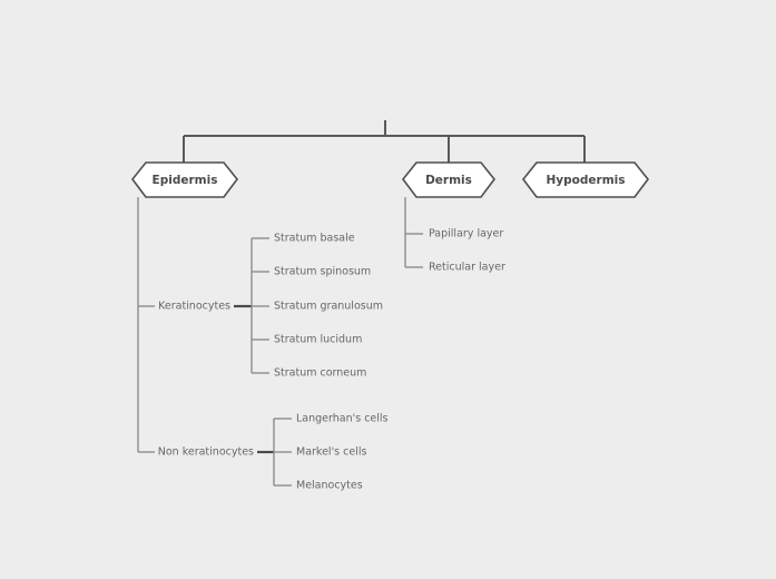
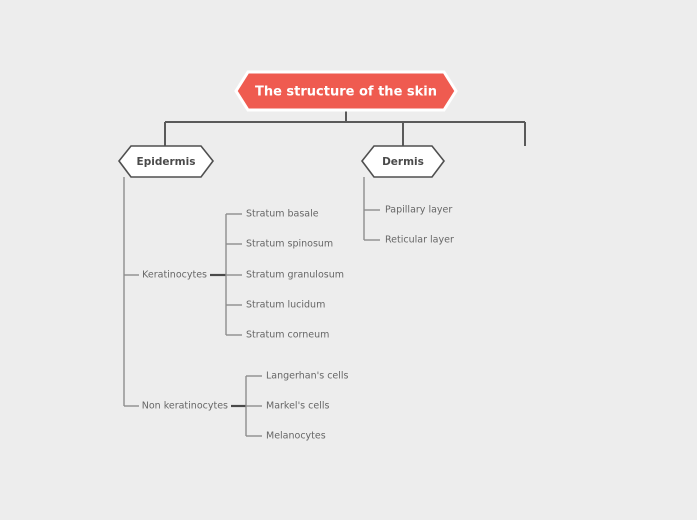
+ The structure of the skin
  Epidermis
  Dermis
- Hypodermis
  Keratinocytes
  Non keratinocytes
  Stratum basale
  Stratum spinosum
  Stratum granulosum
  Stratum lucidum
  Stratum corneum
  Langerhan's cells
  Markel's cells
  Melanocytes
  Papillary layer
  Reticular layer
